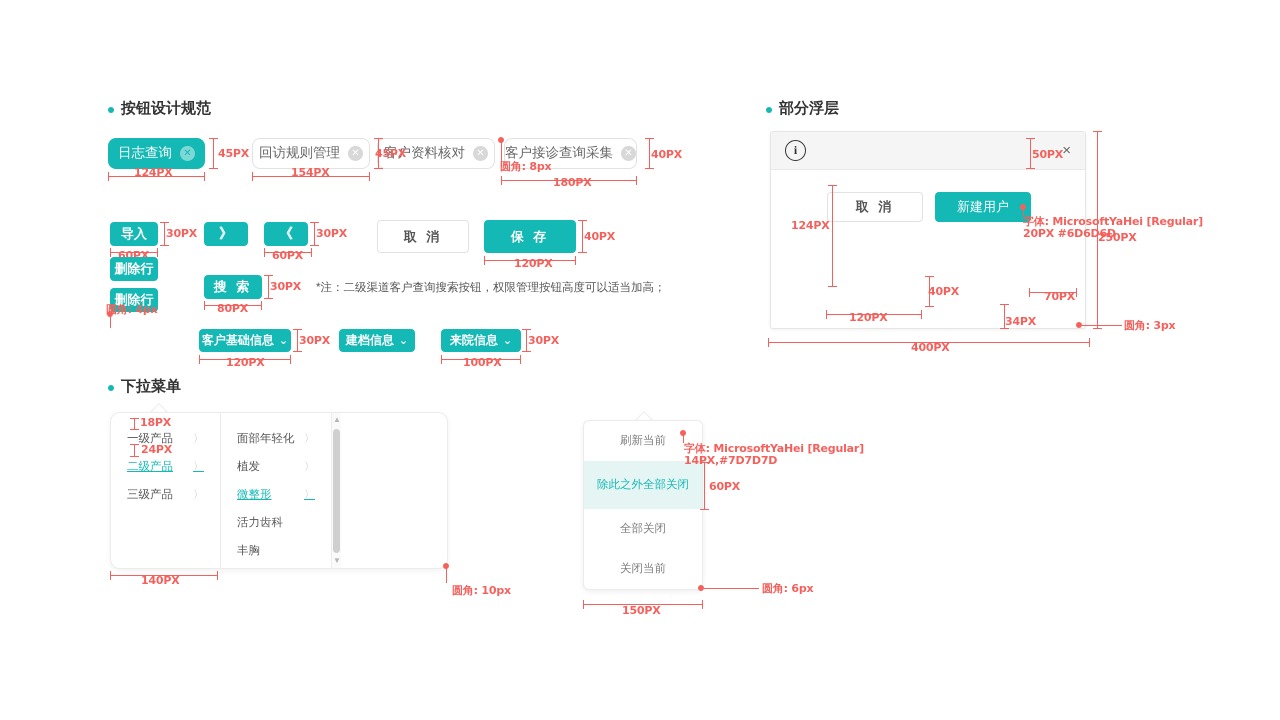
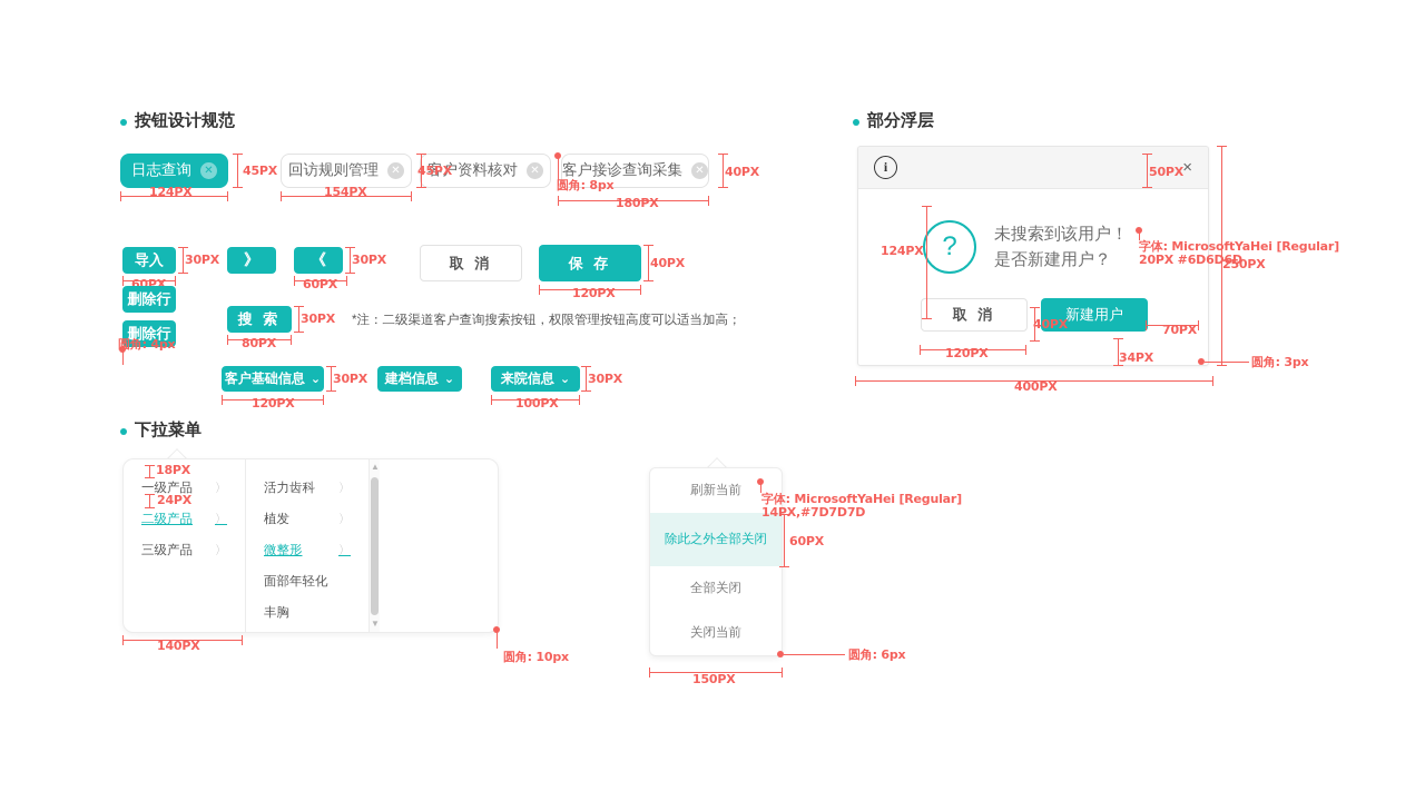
  按钮设计规范
  日志查询
  ✕
  45PX
  124PX
  回访规则管理
  ✕
  154PX
  客户资料核对
  ✕
  45PX
  客户接诊查询采集
  ✕
  圆角: 8px
  40PX
  180PX
  导入
  30PX
  60PX
  删除行
  删除行
  圆角: 4px
  》
  《
  30PX
  60PX
  取 消
  保 存
  40PX
  120PX
  搜 索
  30PX
  80PX
  *注：二级渠道客户查询搜索按钮，权限管理按钮高度可以适当加高；
  客户基础信息
  ⌄
  30PX
  120PX
  建档信息
  ⌄
  来院信息
  ⌄
  30PX
  100PX
  部分浮层
  i
  ×
+ ?
+ 未搜索到该用户！
+ 是否新建用户？
  取 消
  新建用户
  50PX
  124PX
  字体: MicrosoftYaHei [Regular]
  20PX #6D6D6D
  250PX
  40PX
  120PX
  70PX
  34PX
  圆角: 3px
  400PX
  下拉菜单
  一级产品
  〉
  二级产品
  〉
  三级产品
  〉
- 面部年轻化
+ 活力齿科
  〉
  植发
  〉
  微整形
  〉
- 活力齿科
+ 面部年轻化
  丰胸
  ▲
  ▼
  18PX
  24PX
  140PX
  圆角: 10px
  刷新当前
  除此之外全部关闭
  全部关闭
  关闭当前
  字体: MicrosoftYaHei [Regular]
  14PX,#7D7D7D
  60PX
  圆角: 6px
  150PX
